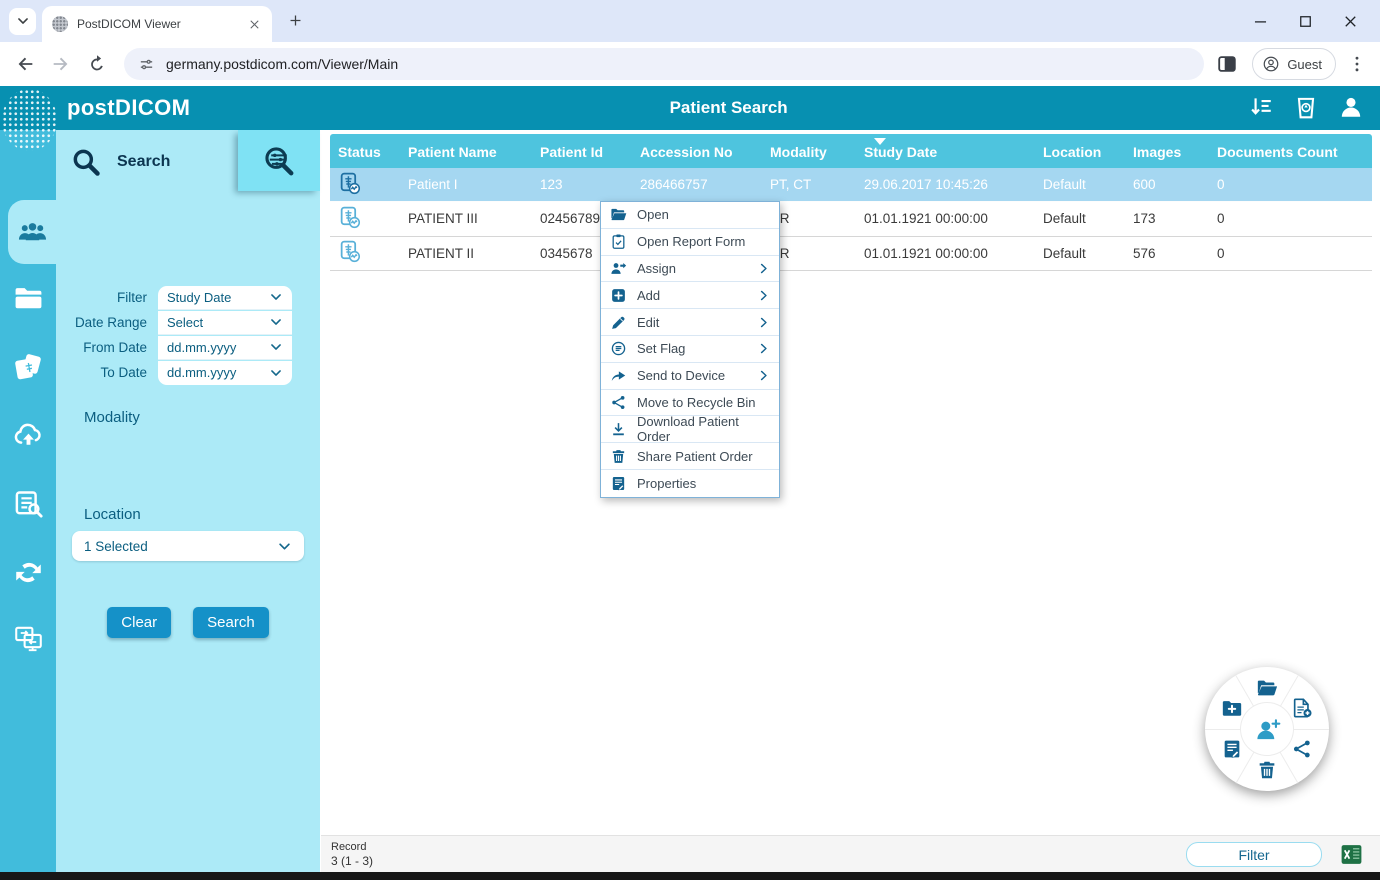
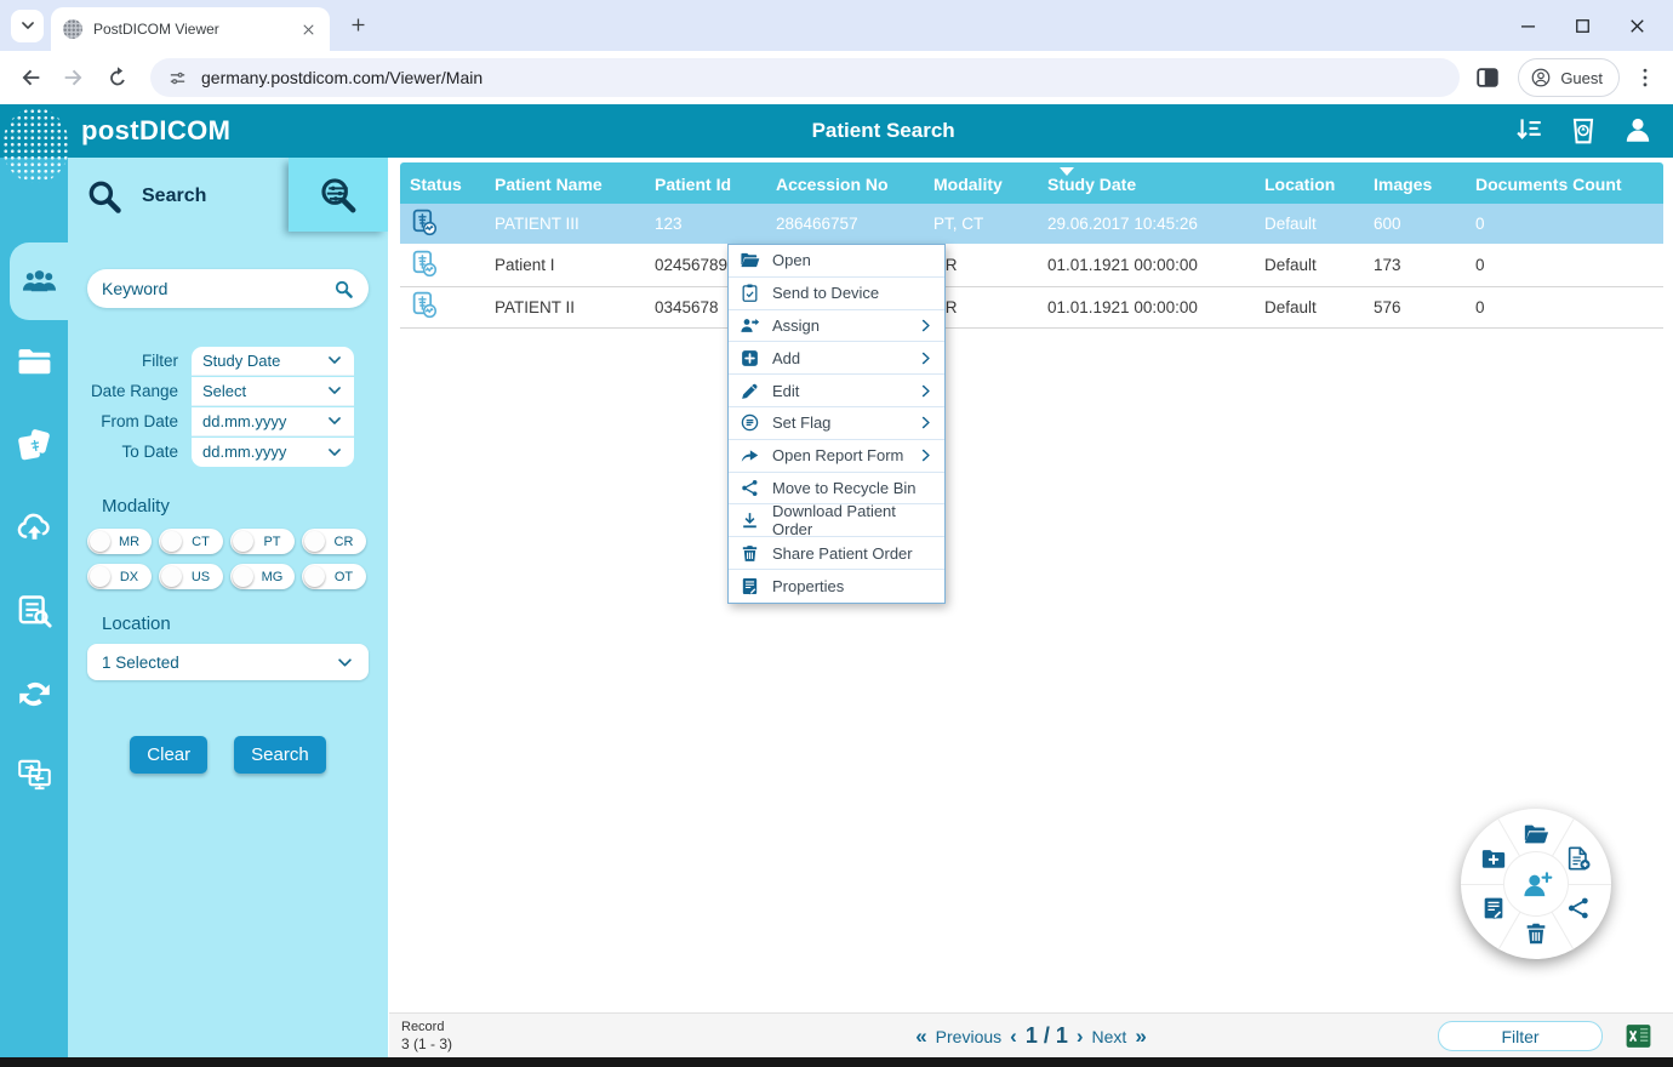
  PostDICOM Viewer
  germany.postdicom.com/Viewer/Main
  Guest
  postDICOM
  Patient Search
  Search
+ Keyword
  Filter
  Study Date
  Date Range
  Select
  From Date
  dd.mm.yyyy
  To Date
  dd.mm.yyyy
  Modality
+ MR
+ CT
+ PT
+ CR
+ DX
+ US
+ MG
+ OT
  Location
  1 Selected
  Clear
  Search
  Status
  Patient Name
  Patient Id
  Accession No
  Modality
  Study Date
  Location
  Images
  Documents Count
- Patient I
+ PATIENT III
  123
  286466757
  PT, CT
  29.06.2017 10:45:26
  Default
  600
  0
- PATIENT III
+ Patient I
  02456789
  01.01.1921 00:00:00
  Default
  173
  0
  PATIENT II
  0345678
  01.01.1921 00:00:00
  Default
  576
  0
  Open
- Open Report Form
+ Send to Device
  Assign
  Add
  Edit
  Set Flag
- Send to Device
+ Open Report Form
  Move to Recycle Bin
  Download Patient Order
  Share Patient Order
  Properties
  Record
  3 (1 - 3)
+ «
+ Previous
+ ‹
+ 1 / 1
+ ›
+ Next
+ »
  Filter
